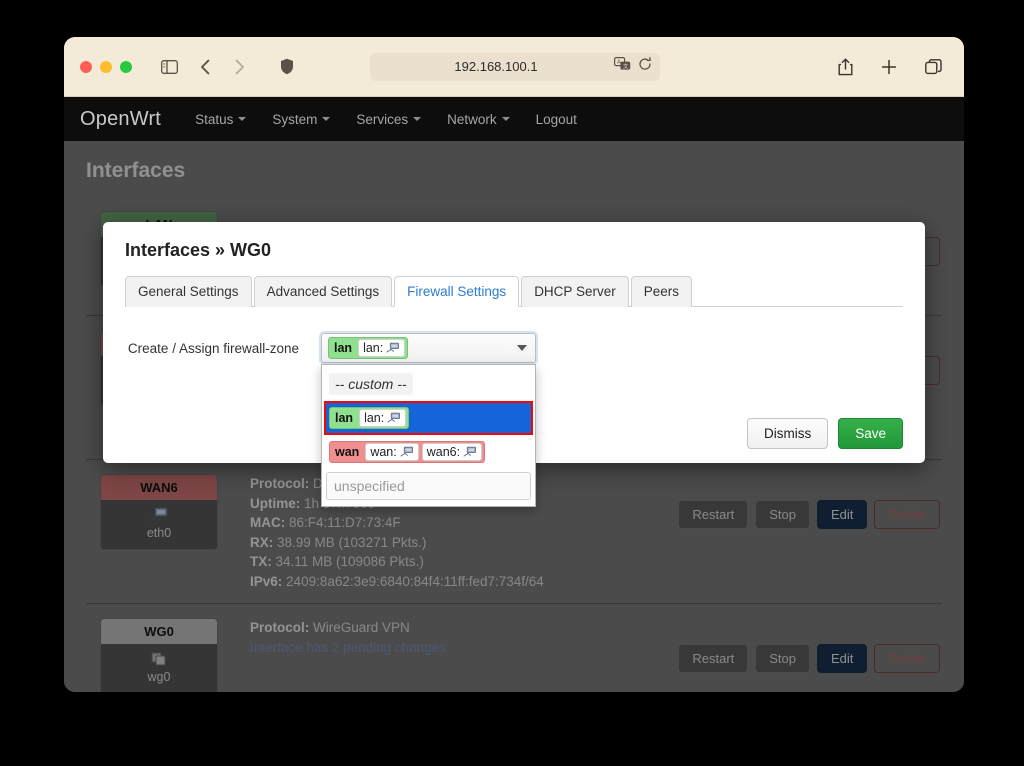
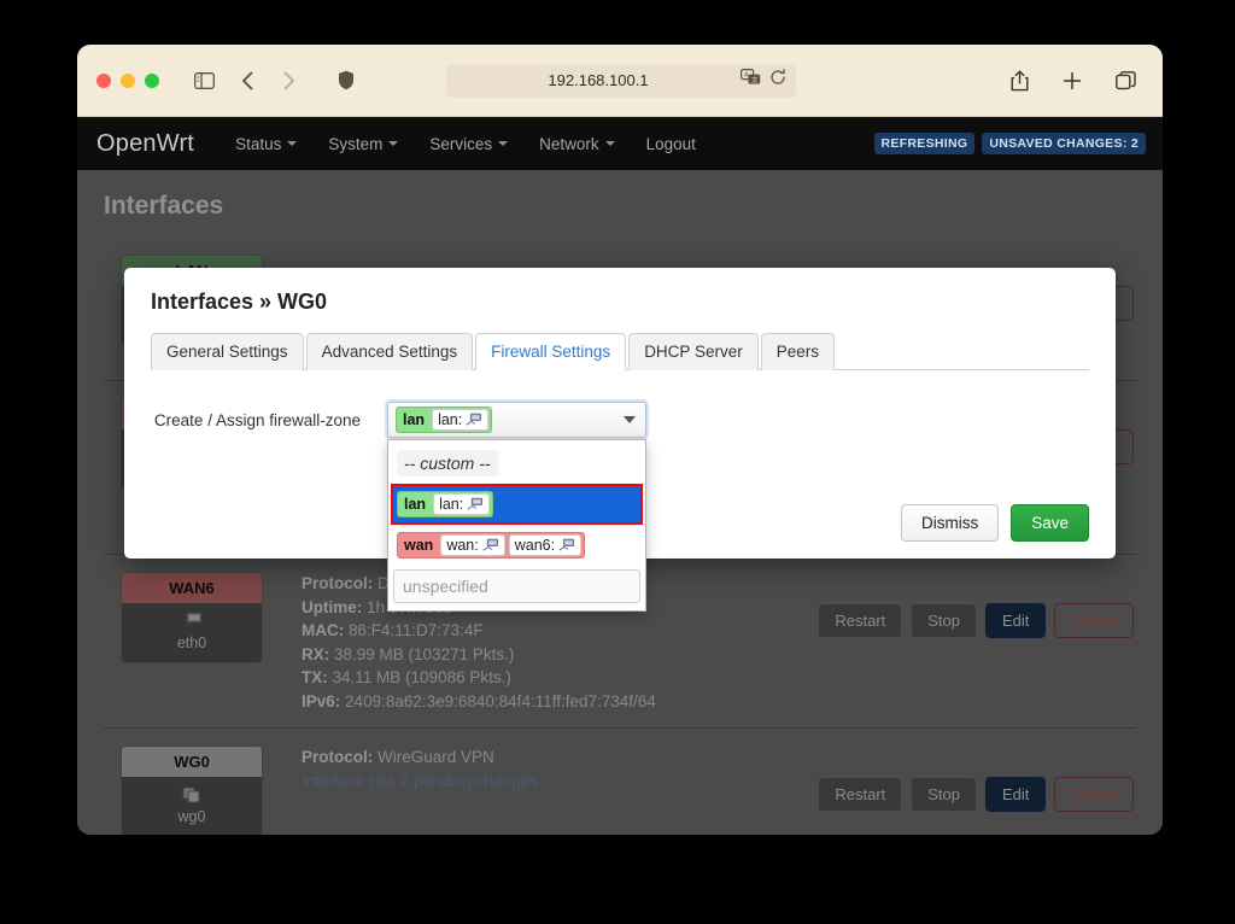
  192.168.100.1
  OpenWrt
  Status
  System
  Services
  Network
  Logout
+ REFRESHING
+ UNSAVED CHANGES: 2
  Interfaces
  WAN6
  eth0
  MAC: 86:F4:11:D7:73:4F
  RX: 38.99 MB (103271 Pkts.)
  TX: 34.11 MB (109086 Pkts.)
  IPv6: 2409:8a62:3e9:6840:84f4:11ff:fed7:734f/64
  Restart
  Stop
  Edit
  Delete
  WG0
  wg0
  Protocol: WireGuard VPN
  Interface has 2 pending changes
  Restart
  Stop
  Edit
  Delete
  Interfaces » WG0
  General Settings
  Advanced Settings
  Firewall Settings
  DHCP Server
  Peers
  Create / Assign firewall-zone
  lan
  lan:
  -- custom --
  lan
  lan:
  wan
  wan:
  wan6:
  unspecified
  Dismiss
  Save
